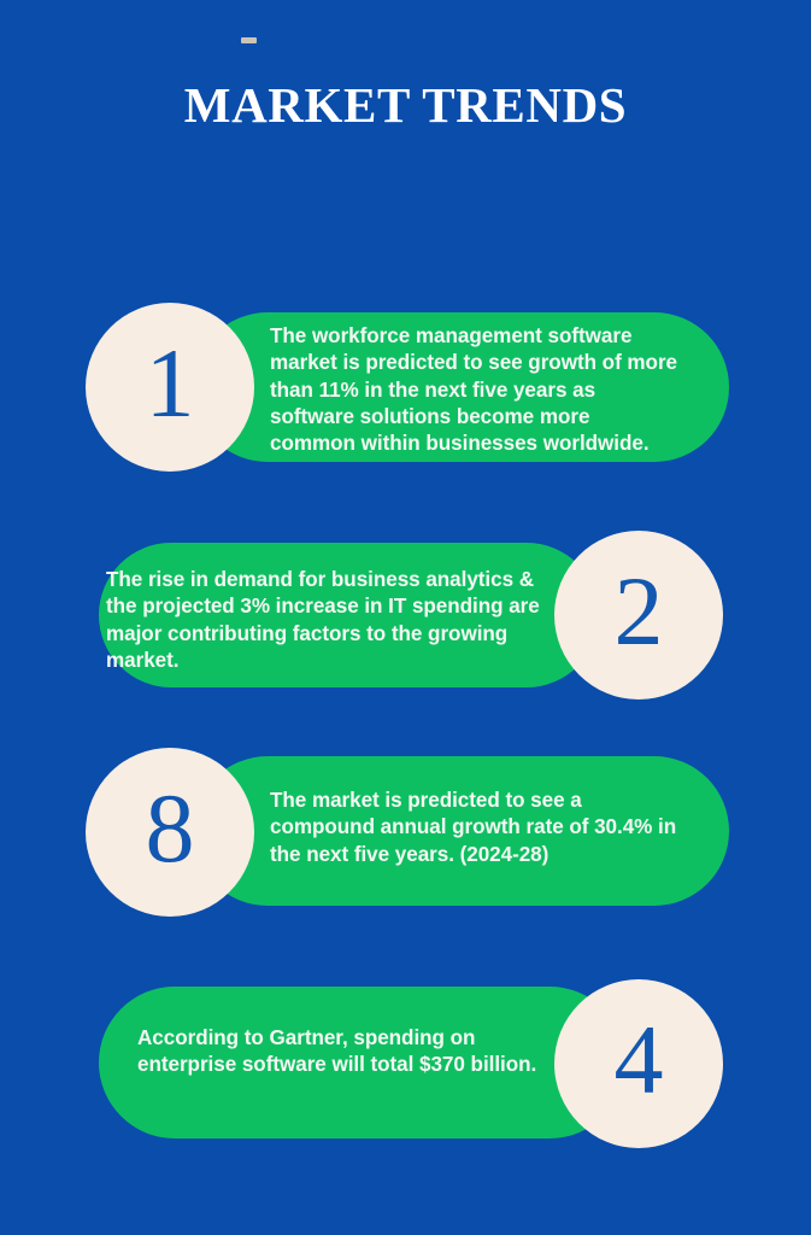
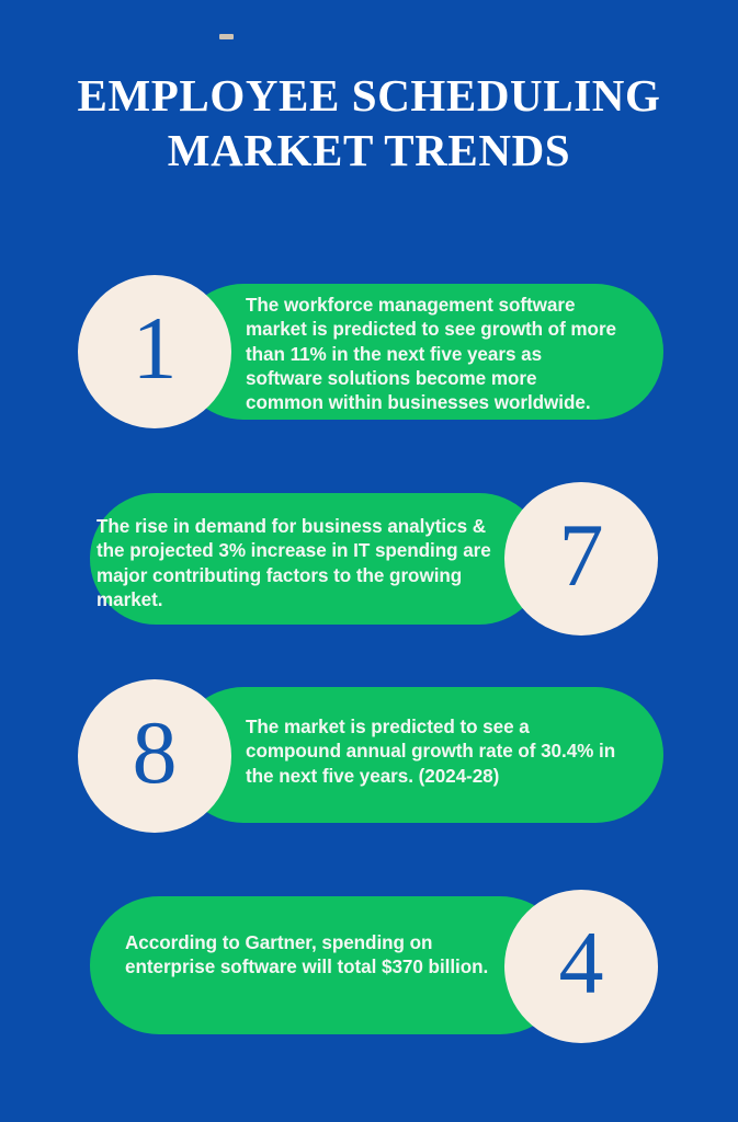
+ EMPLOYEE SCHEDULING
  MARKET TRENDS
  1
  The workforce management software market is predicted to see growth of more than 11% in the next five years as software solutions become more common within businesses worldwide.
- 2
+ 7
  The rise in demand for business analytics & the projected 3% increase in IT spending are major contributing factors to the growing market.
  8
  The market is predicted to see a compound annual growth rate of 30.4% in the next five years. (2024-28)
  4
  According to Gartner, spending on enterprise software will total $370 billion.
